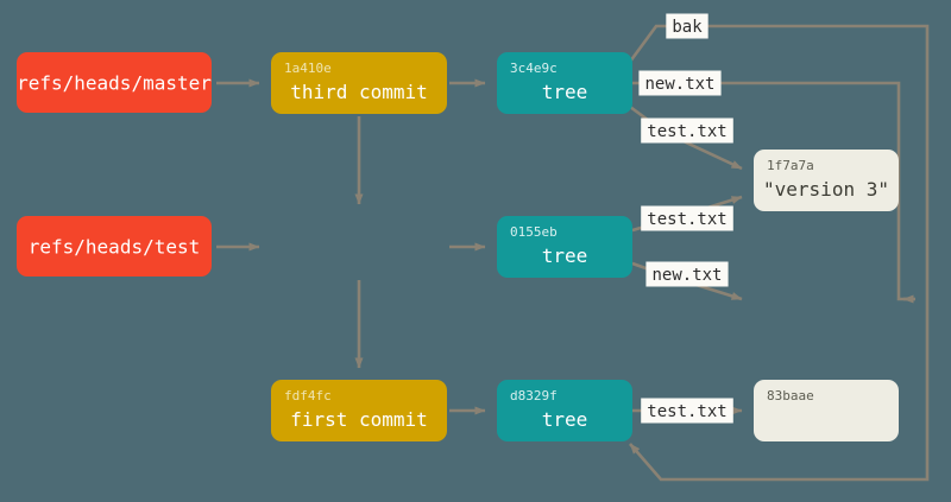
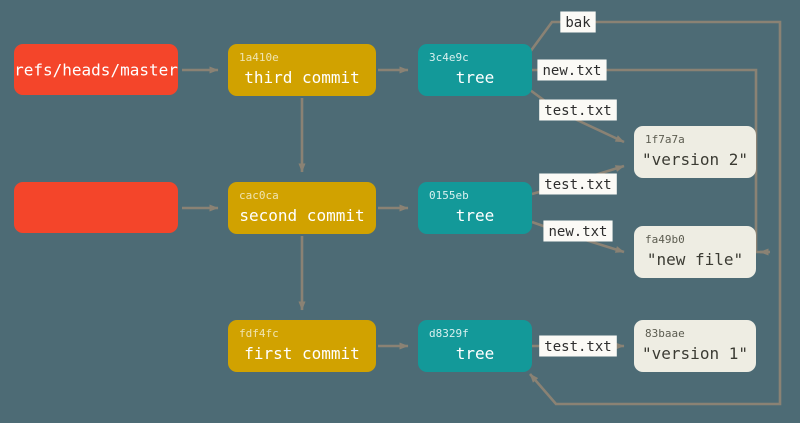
  refs/heads/master
- refs/heads/test
  1a410e
  third commit
+ cac0ca
+ second commit
  fdf4fc
  first commit
  3c4e9c
  tree
  0155eb
  tree
  d8329f
  tree
  1f7a7a
- "version 3"
+ "version 2"
+ fa49b0
+ "new file"
  83baae
+ "version 1"
  bak
  new.txt
  test.txt
  test.txt
  new.txt
  test.txt
